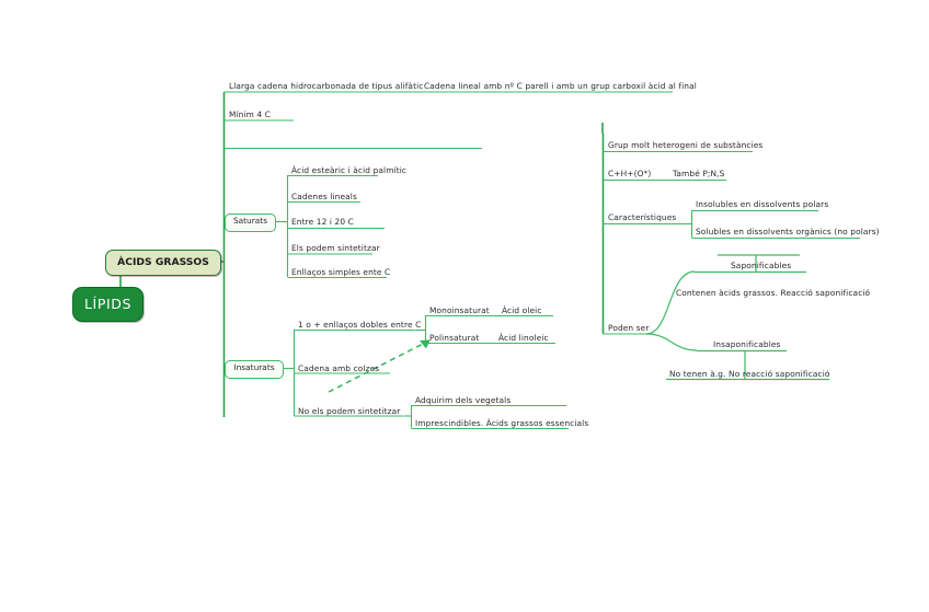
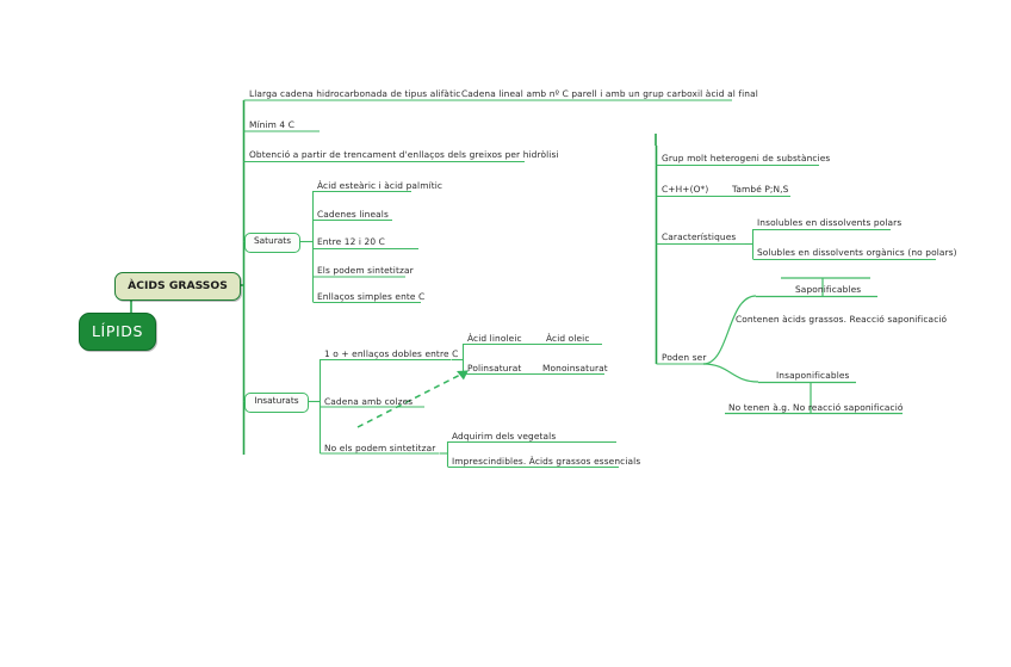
  LÍPIDS
  ÀCIDS GRASSOS
  Llarga cadena hidrocarbonada de tipus alifàtic
  Cadena lineal amb nº C parell i amb un grup carboxil àcid al final
  Mínim 4 C
+ Obtenció a partir de trencament d'enllaços dels greixos per hidròlisi
  Saturats
  Àcid esteàric i àcid palmític
  Cadenes lineals
  Entre 12 i 20 C
  Els podem sintetitzar
  Enllaços simples ente C
  Insaturats
  1 o + enllaços dobles entre C
  Cadena amb colzes
  No els podem sintetitzar
- Monoinsaturat
+ Àcid linoleic
  Àcid oleic
  Polinsaturat
- Àcid linoleic
+ Monoinsaturat
  Adquirim dels vegetals
  Imprescindibles. Àcids grassos essencials
  Grup molt heterogeni de substàncies
  C+H+(O*)
  També P;N,S
  Característiques
  Insolubles en dissolvents polars
  Solubles en dissolvents orgànics (no polars)
  Poden ser
  Saponificables
  Contenen àcids grassos. Reacció saponificació
  Insaponificables
  No tenen à.g. No reacció saponificació
